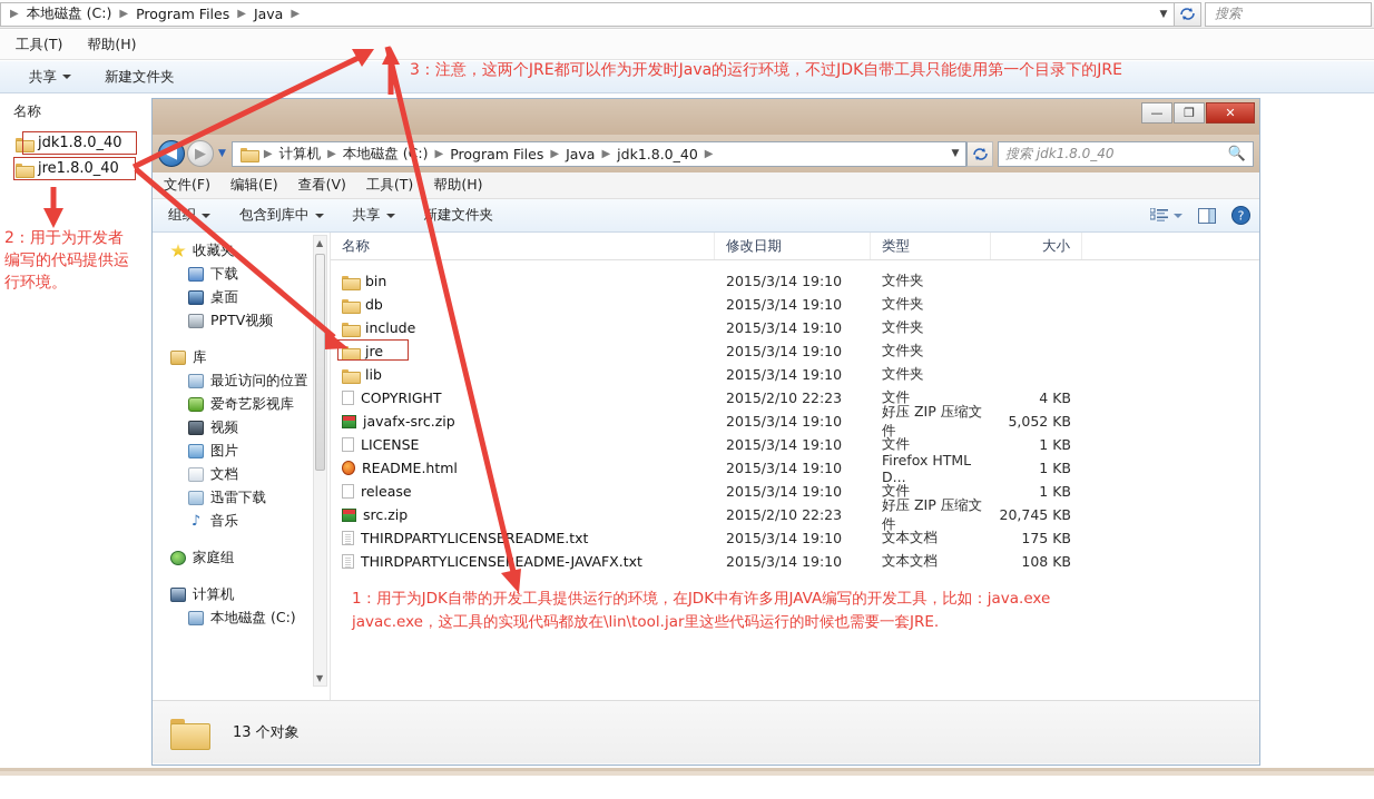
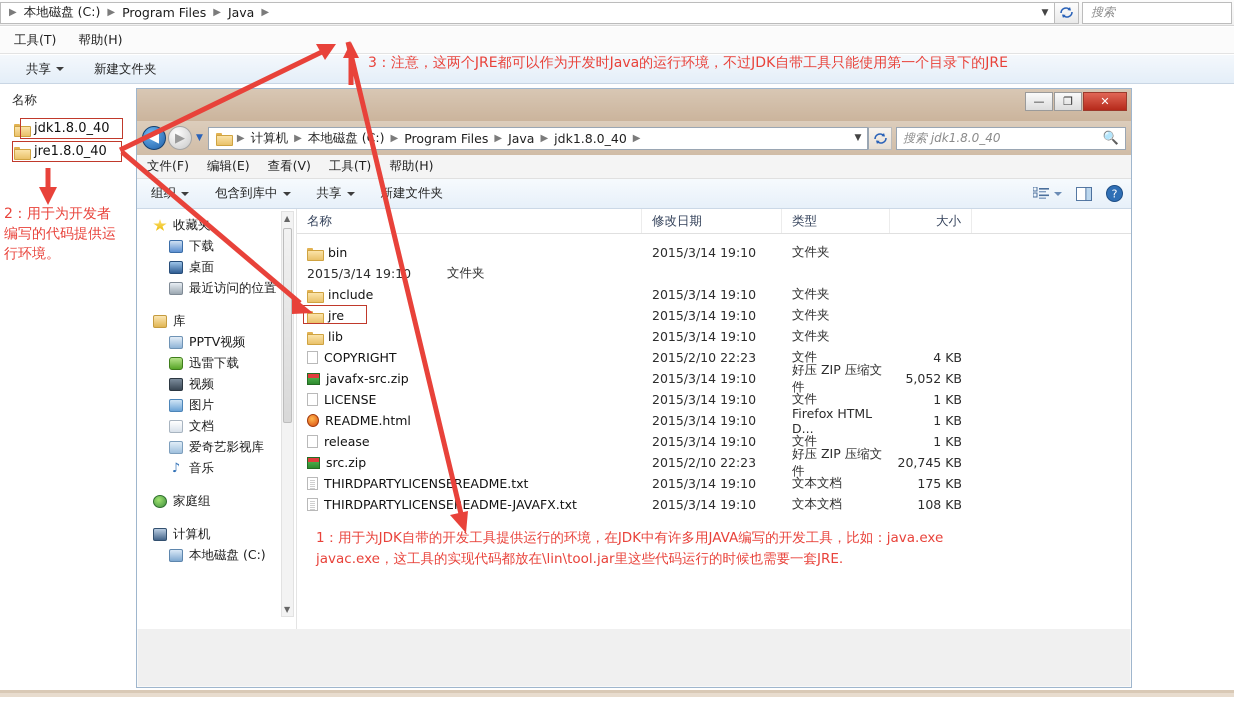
  ▶
  本地磁盘 (C:)
  ▶
  Program Files
  ▶
  Java
  ▶
  ▼
  搜索
  工具(T)
  帮助(H)
  共享
  新建文件夹
  名称
  jdk1.8.0_40
  jre1.8.0_40
  —
  ❐
  ✕
  ◀
  ▶
  ▼
  ▶
  计算机
  ▶
  本地磁盘 (:)
  ▶
  Program Files
  ▶
  Java
  ▶
  jdk1.8.0_40
  ▶
  ▼
  搜索 jdk1.8.0_40
  🔍
  文件(F)
  编辑(E)
  查看(V)
  工具(T)
  帮助(H)
  包含到库中
  共享
  新建文件夹
  ?
  下载
  桌面
- PPTV视频
+ 最近访问的位置
  库
- 最近访问的位置
+ PPTV视频
- 爱奇艺影视库
+ 迅雷下载
  视频
  图片
  文档
- 迅雷下载
+ 爱奇艺影视库
  ♪
  音乐
  家庭组
  计算机
  本地磁盘 (C:)
  ▲
  ▼
  名称
  修改日期
  类型
  大小
  bin
  2015/3/14 19:10
  文件夹
- db
  2015/3/14 19:10
  文件夹
  include
  2015/3/14 19:10
  文件夹
  jre
  2015/3/14 19:10
  文件夹
  lib
  2015/3/14 19:10
  文件夹
  COPYRIGHT
  2015/2/10 22:23
  文件
  4 KB
  javafx-src.zip
  2015/3/14 19:10
  好压 ZIP 压缩文件
  5,052 KB
  LICENSE
  2015/3/14 19:10
  文件
  1 KB
  README.html
  2015/3/14 19:10
  Firefox HTML D...
  1 KB
  release
  2015/3/14 19:10
  文件
  1 KB
  src.zip
  2015/2/10 22:23
  好压 ZIP 压缩文件
  20,745 KB
  THIRDPARTYLICENSEREADME.txt
  2015/3/14 19:10
  文本文档
  175 KB
  THIRDPARTYLICENSEEADME-JAVAFX.txt
  2015/3/14 19:10
  文本文档
  108 KB
- 13 个对象
  3：注意，这两个JRE都可以作为开发时Java的运行环境，不过JDK自带工具只能使用第一个目录下的JRE
  2：用于为开发者
  编写的代码提供运
  行环境。
  1：用于为JDK自带的开发工具提供运行的环境，在JDK中有许多用JAVA编写的开发工具，比如：java.exe
  javac.exe，这工具的实现代码都放在\lin\tool.jar里这些代码运行的时候也需要一套JRE.
